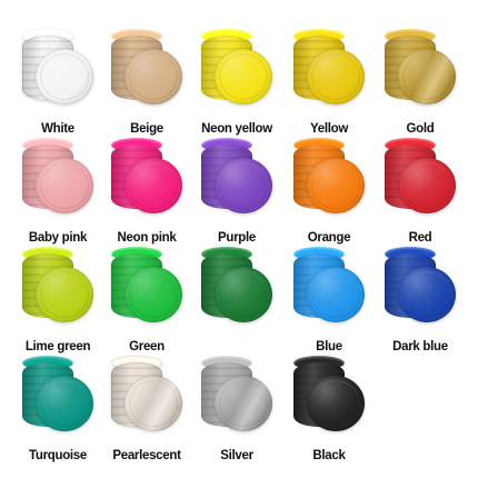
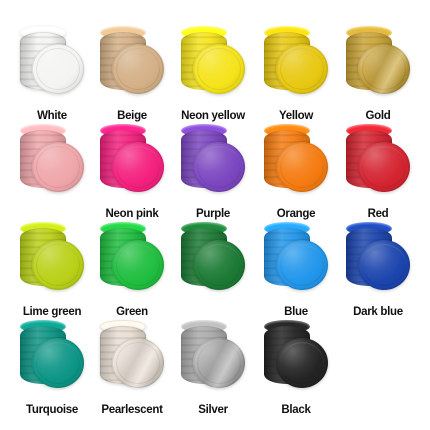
  White
  Beige
  Neon yellow
  Yellow
  Gold
- Baby pink
  Neon pink
  Purple
  Orange
  Red
  Lime green
  Green
  Blue
  Dark blue
  Turquoise
  Pearlescent
  Silver
  Black
